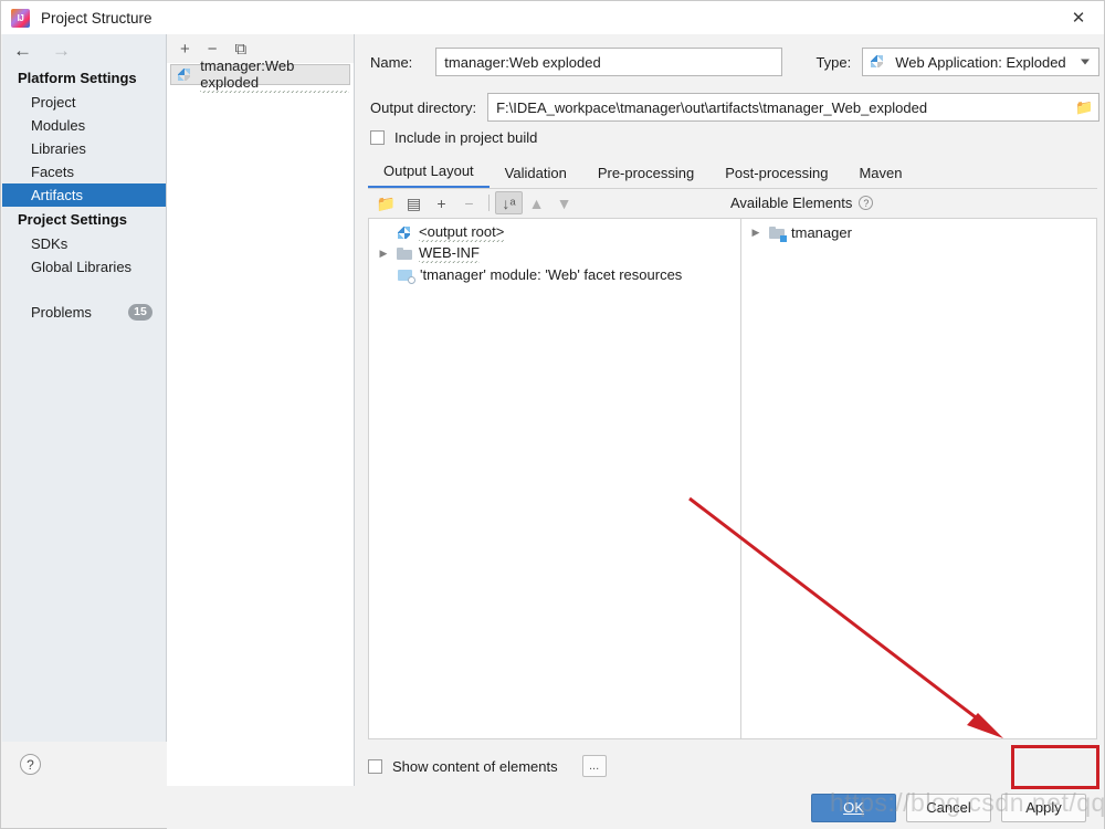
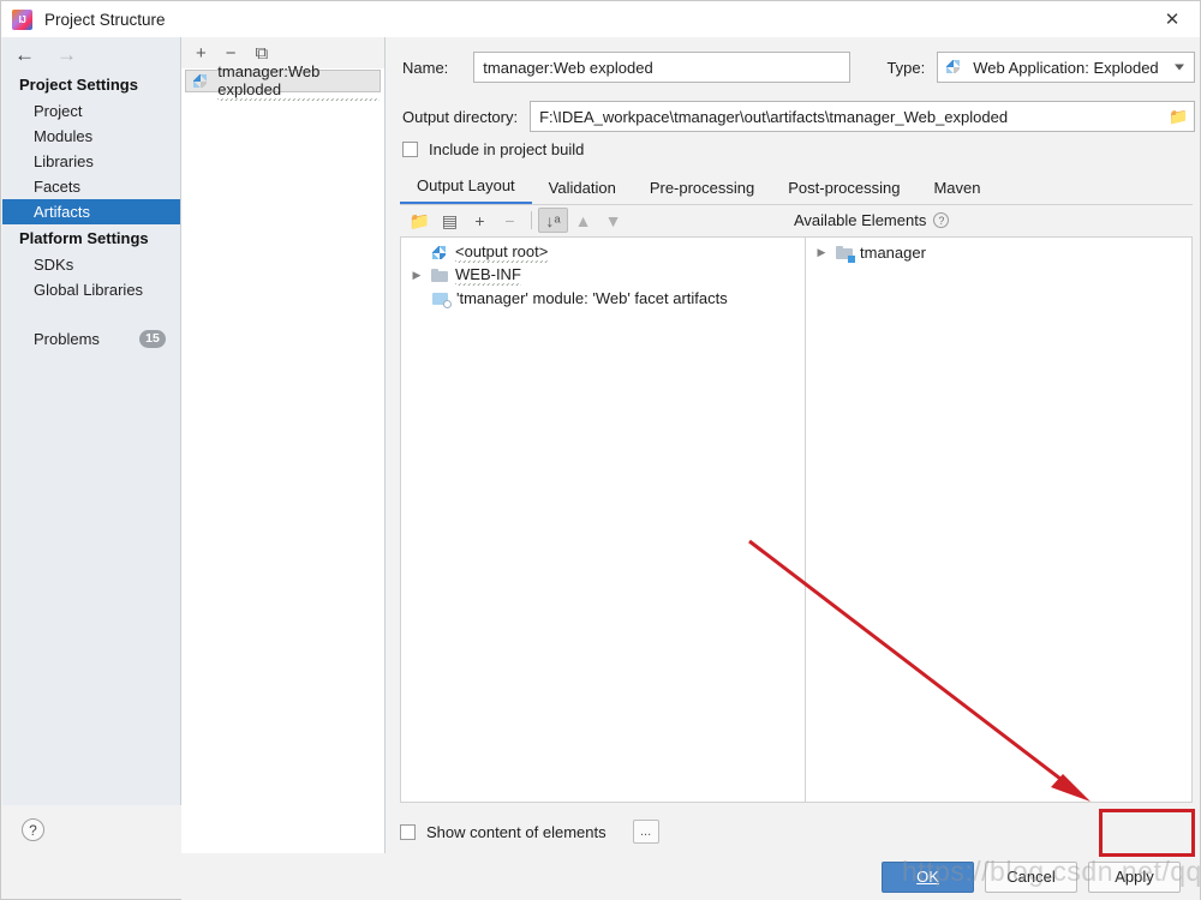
  Project Structure
  ✕
  ←
  →
- Platform Settings
+ Project Settings
  Project
  Modules
  Libraries
  Facets
  Artifacts
- Project Settings
+ Platform Settings
  SDKs
  Global Libraries
  Problems
  15
  ?
  +
  −
  ⧉
  tmanager:Web exploded
  Name:
  tmanager:Web exploded
  Type:
  Web Application: Exploded
  Output directory:
  F:\IDEA_workpace\tmanager\out\artifacts\tmanager_Web_exploded
  📁
  Include in project build
  Output Layout
  Validation
  Pre-processing
  Post-processing
  Maven
  📁
  ▤
  +
  −
  ↓ᵃ
  ▲
  ▼
  Available Elements
  ?
  <output root>
  ▶
  WEB-INF
- 'tmanager' module: 'Web' facet resources
+ 'tmanager' module: 'Web' facet artifacts
  ▶
  tmanager
  Show content of elements
  ...
  OK
  Cancel
  Apply
  https://blog.csdn.net/qq
